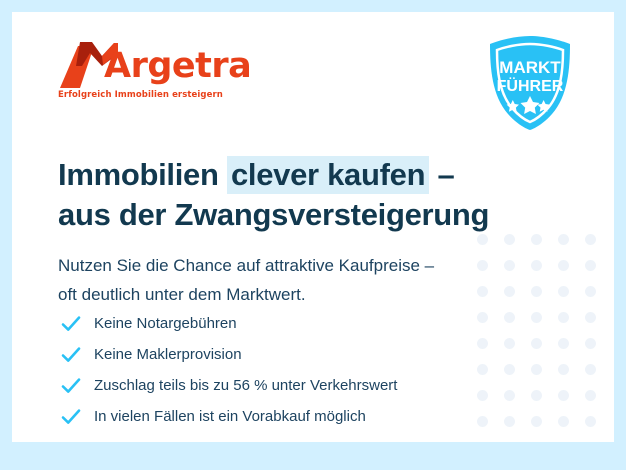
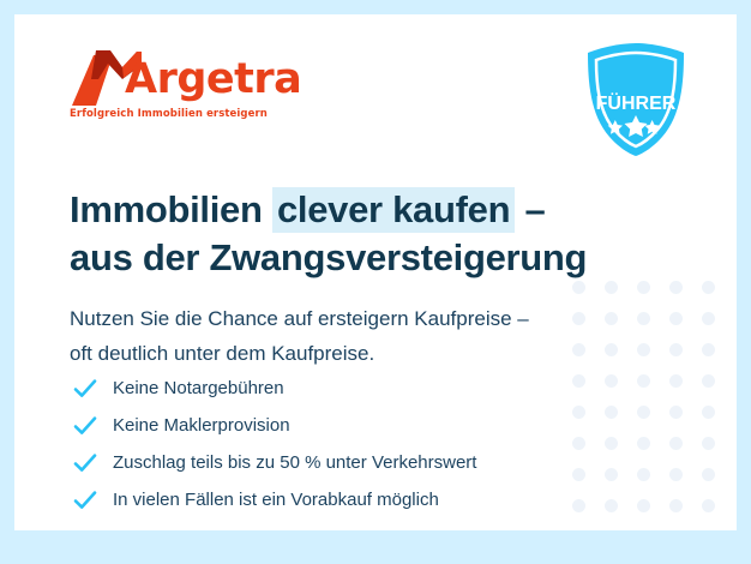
  Argetra
  Erfolgreich Immobilien ersteigern
- MARKT
  FÜHRER
  Immobilien clever kaufen –
  aus der Zwangsversteigerung
- Nutzen Sie die Chance auf attraktive Kaufpreise –
+ Nutzen Sie die Chance auf ersteigern Kaufpreise –
- oft deutlich unter dem Marktwert.
+ oft deutlich unter dem Kaufpreise.
  Keine Notargebühren
  Keine Maklerprovision
- Zuschlag teils bis zu 56 % unter Verkehrswert
+ Zuschlag teils bis zu 50 % unter Verkehrswert
  In vielen Fällen ist ein Vorabkauf möglich
